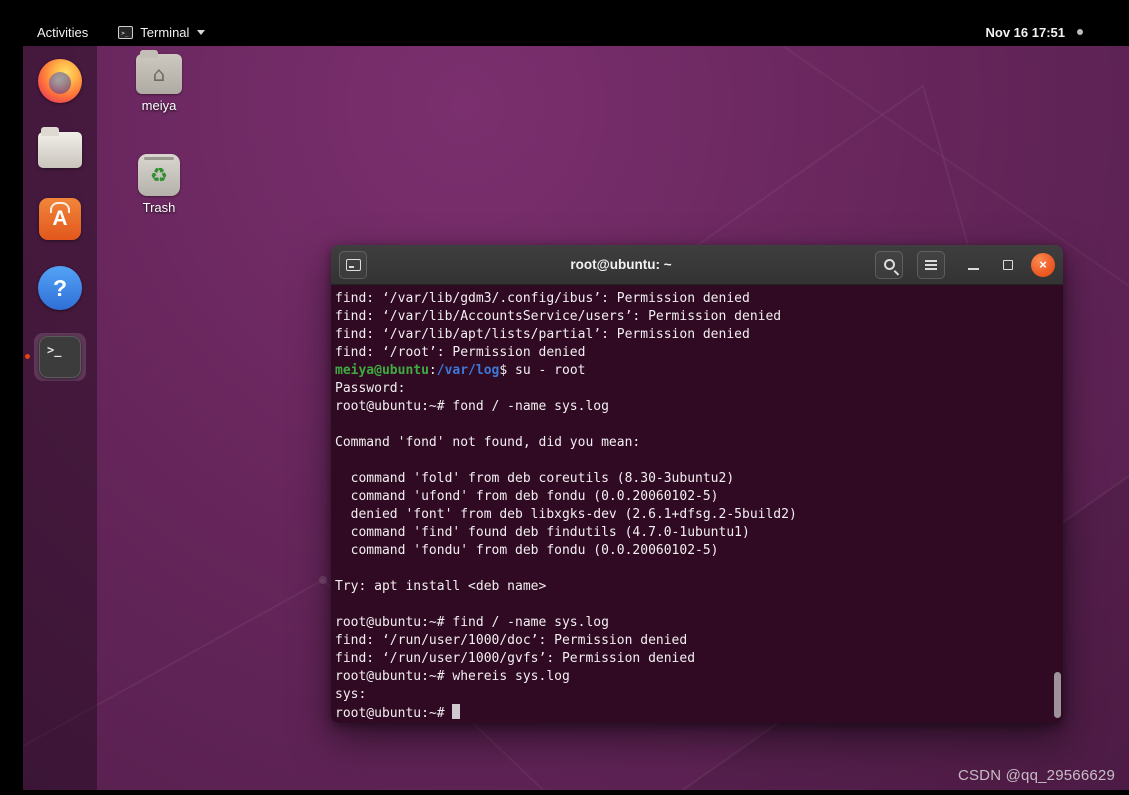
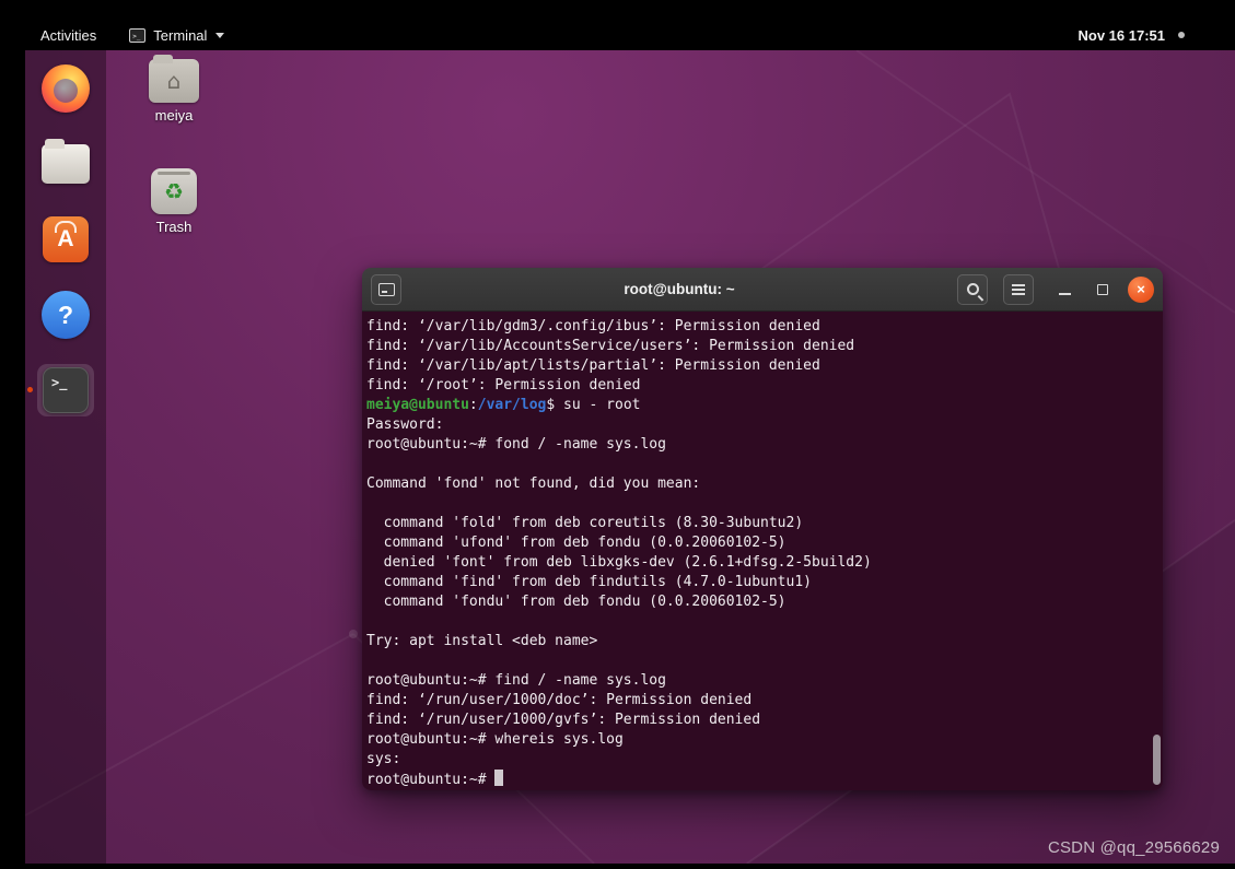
  Activities
  Terminal
  Nov 16 17:51
  A
  ?
  >_
  ⌂
  meiya
  ♻
  Trash
  CSDN @qq_29566629
  root@ubuntu: ~
  ×
  find: ‘/var/lib/gdm3/.config/ibus’: Permission denied
  find: ‘/var/lib/AccountsService/users’: Permission denied
  find: ‘/var/lib/apt/lists/partial’: Permission denied
  find: ‘/root’: Permission denied
  meiya@ubuntu:/var/log$ su - root
  Password:
  root@ubuntu:~# fond / -name sys.log
  Command 'fond' not found, did you mean:
  command 'fold' from deb coreutils (8.30-3ubuntu2)
  command 'ufond' from deb fondu (0.0.20060102-5)
  denied 'font' from deb libxgks-dev (2.6.1+dfsg.2-5build2)
- command 'find' found deb findutils (4.7.0-1ubuntu1)
+ command 'find' from deb findutils (4.7.0-1ubuntu1)
  command 'fondu' from deb fondu (0.0.20060102-5)
  Try: apt install <deb name>
  root@ubuntu:~# find / -name sys.log
  find: ‘/run/user/1000/doc’: Permission denied
  find: ‘/run/user/1000/gvfs’: Permission denied
  root@ubuntu:~# whereis sys.log
  sys:
  root@ubuntu:~#
